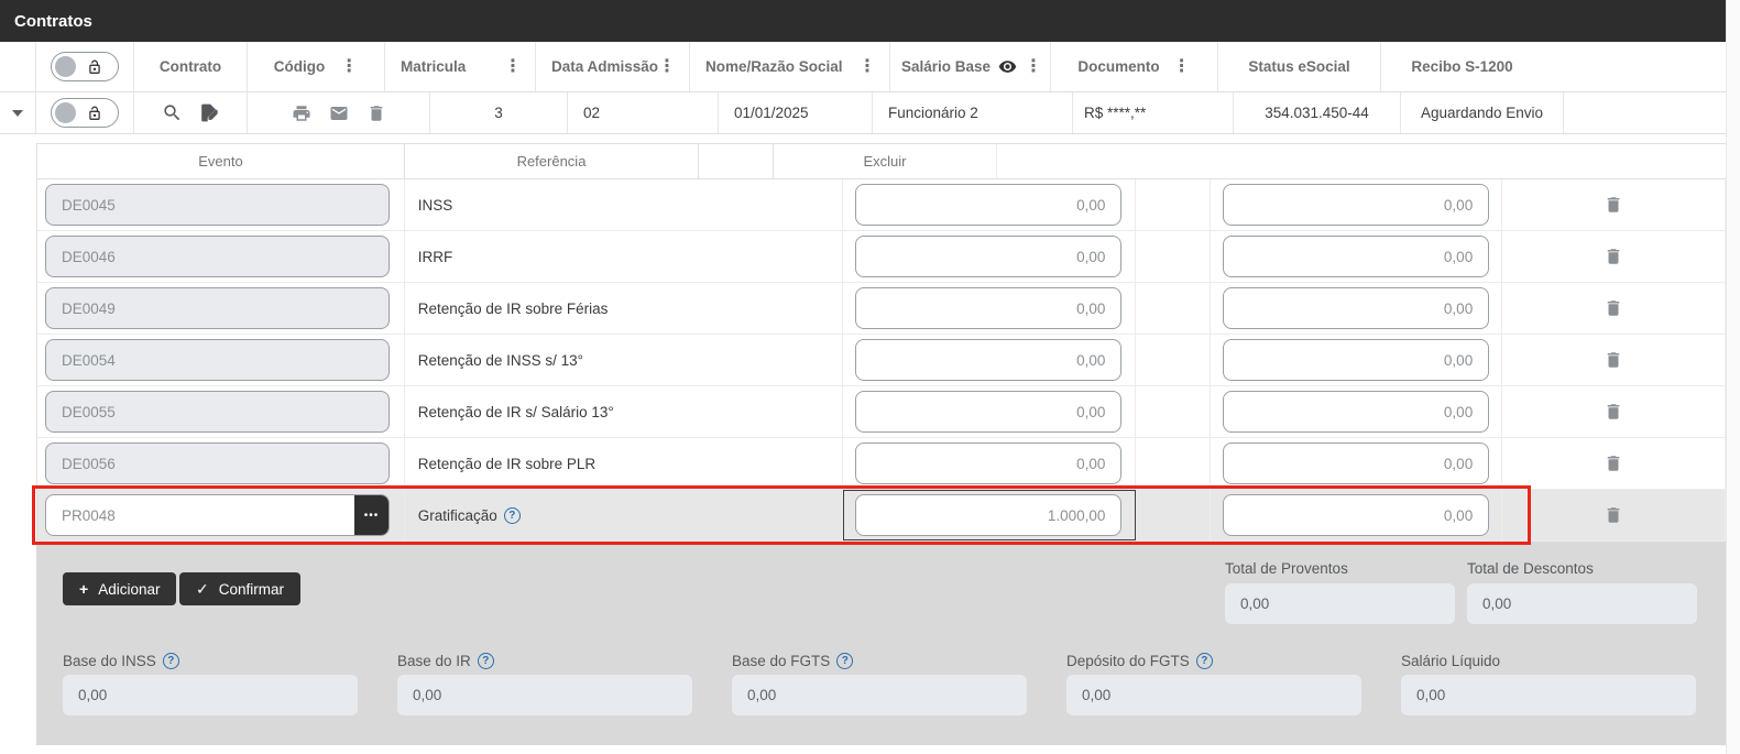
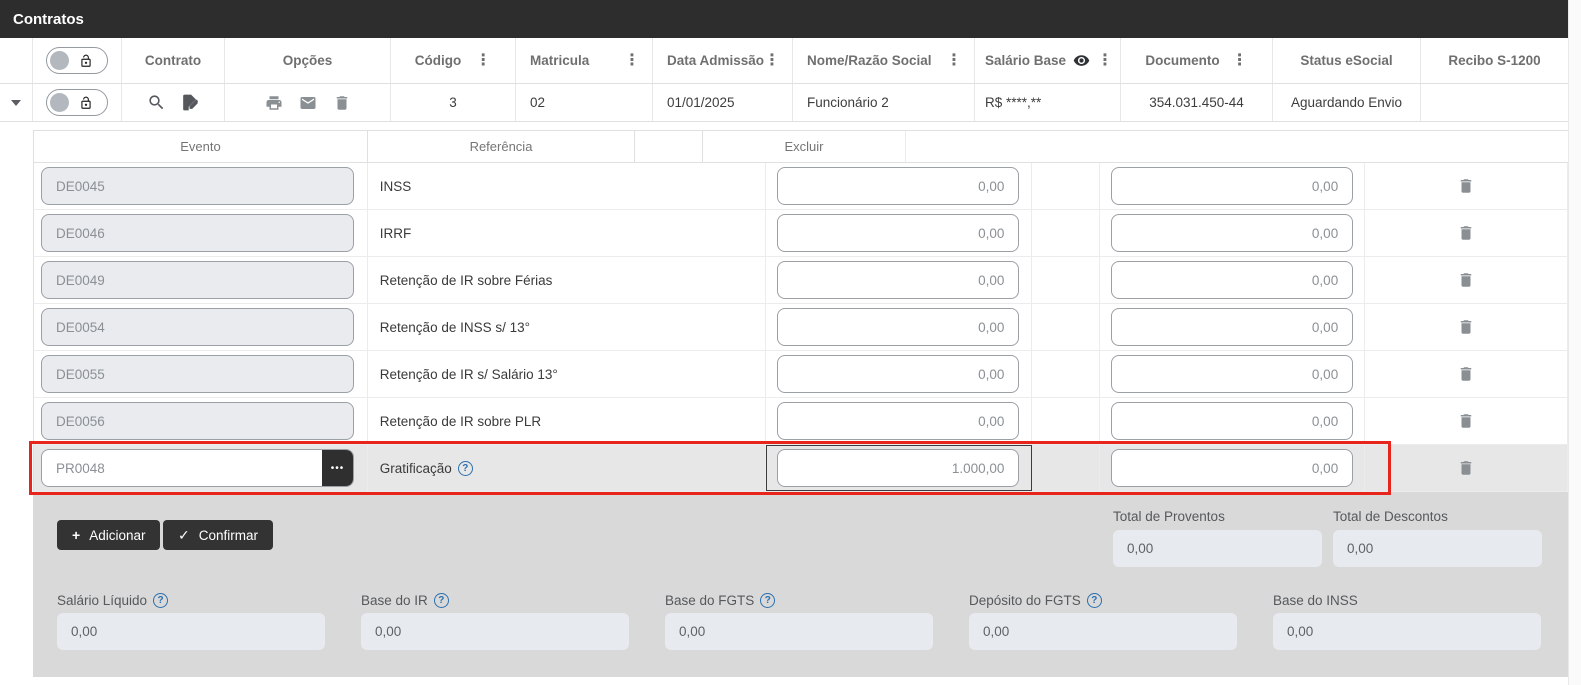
  Contratos
  Contrato
+ Opções
  Código
  ⋮
  Matricula
  ⋮
  Data Admissão
  ⋮
  Nome/Razão Social
  ⋮
  Salário Base
  ⋮
  Documento
  ⋮
  Status eSocial
  Recibo S-1200
  3
  02
  01/01/2025
  Funcionário 2
  R$ ****,**
  354.031.450-44
  Aguardando Envio
  Evento
  Referência
  Excluir
  DE0045
  INSS
  0,00
  0,00
  DE0046
  IRRF
  0,00
  0,00
  DE0049
  Retenção de IR sobre Férias
  0,00
  0,00
  DE0054
  Retenção de INSS s/ 13°
  0,00
  0,00
  DE0055
  Retenção de IR s/ Salário 13°
  0,00
  0,00
  DE0056
  Retenção de IR sobre PLR
  0,00
  0,00
  PR0048
  •••
  Gratificação
  ?
  1.000,00
  0,00
  +
  Adicionar
  ✓
  Confirmar
  Total de Proventos
  0,00
  Total de Descontos
  0,00
- Base do INSS
+ Salário Líquido
  ?
  0,00
  Base do IR
  ?
  0,00
  Base do FGTS
  ?
  0,00
  Depósito do FGTS
  ?
  0,00
- Salário Líquido
+ Base do INSS
  0,00
